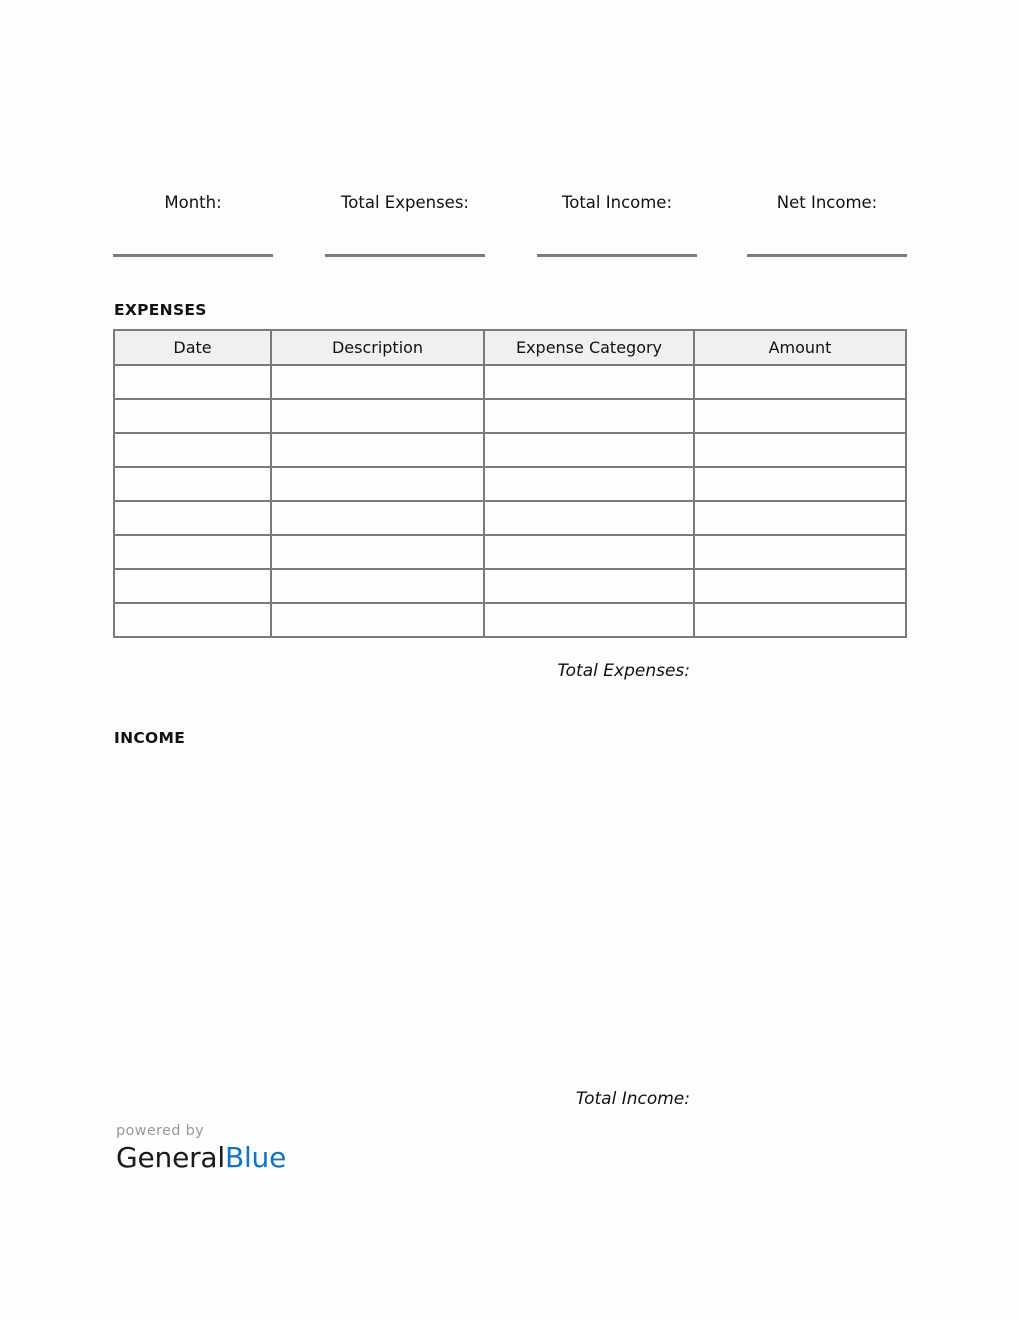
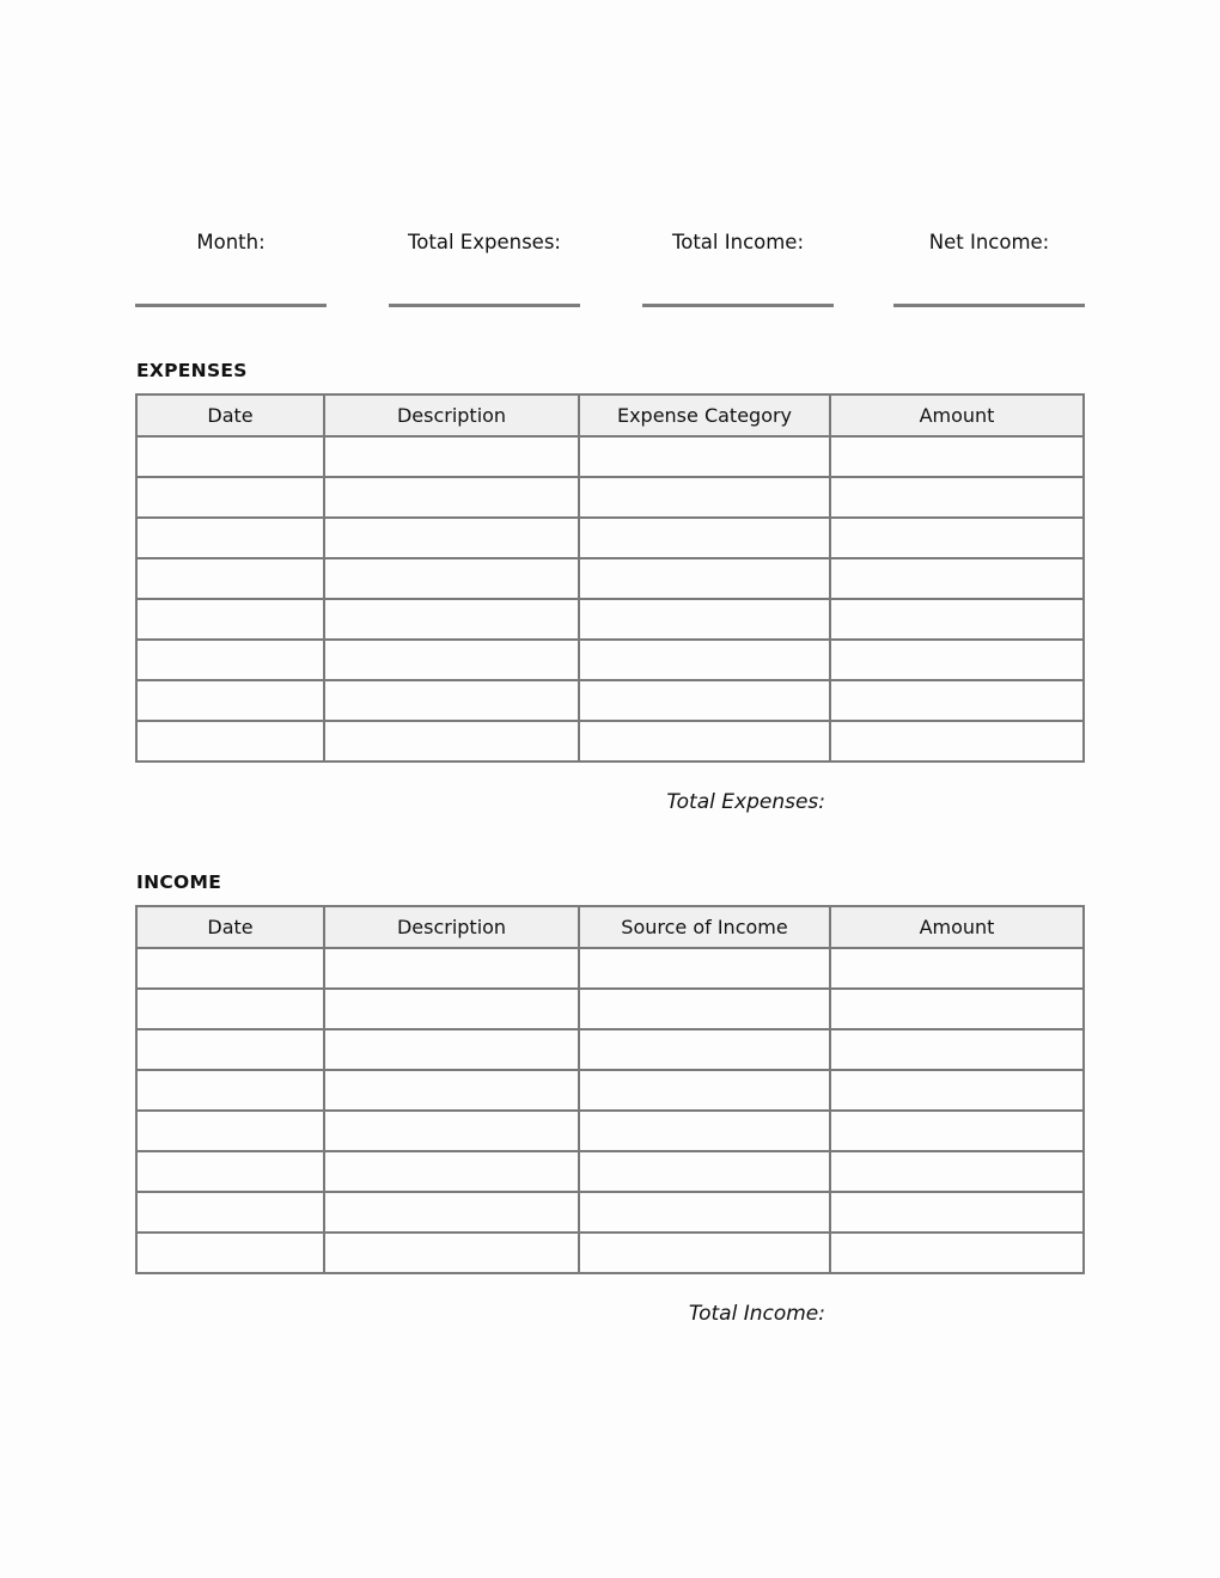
  Month:
  Total Expenses:
  Total Income:
  Net Income:
  EXPENSES
  Date	Description	Expense Category	Amount
  Total Expenses:
  INCOME
+ Date	Description	Source of Income	Amount
  Total Income:
- powered by
- GeneralBlue
